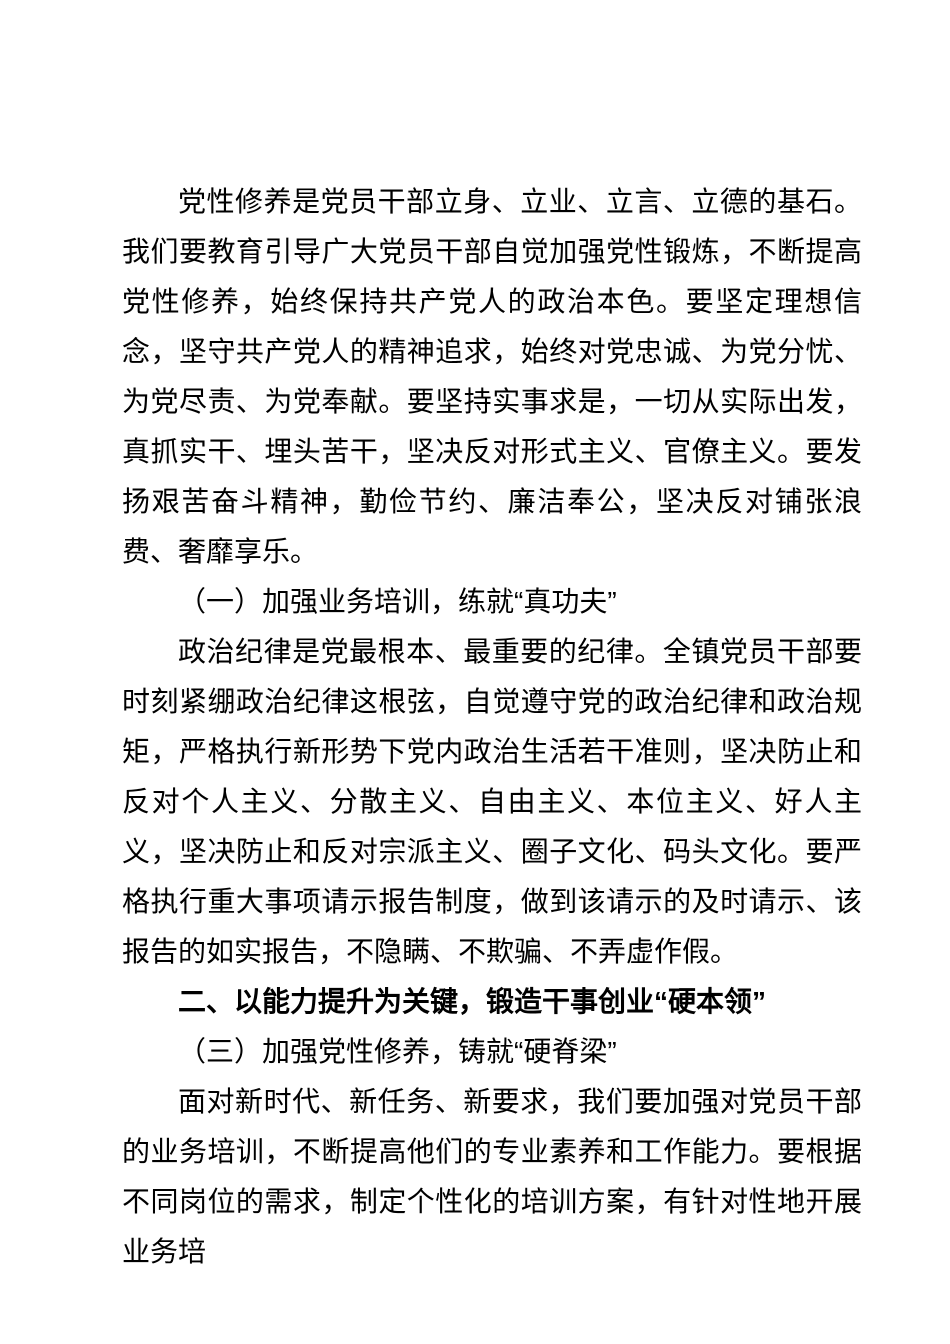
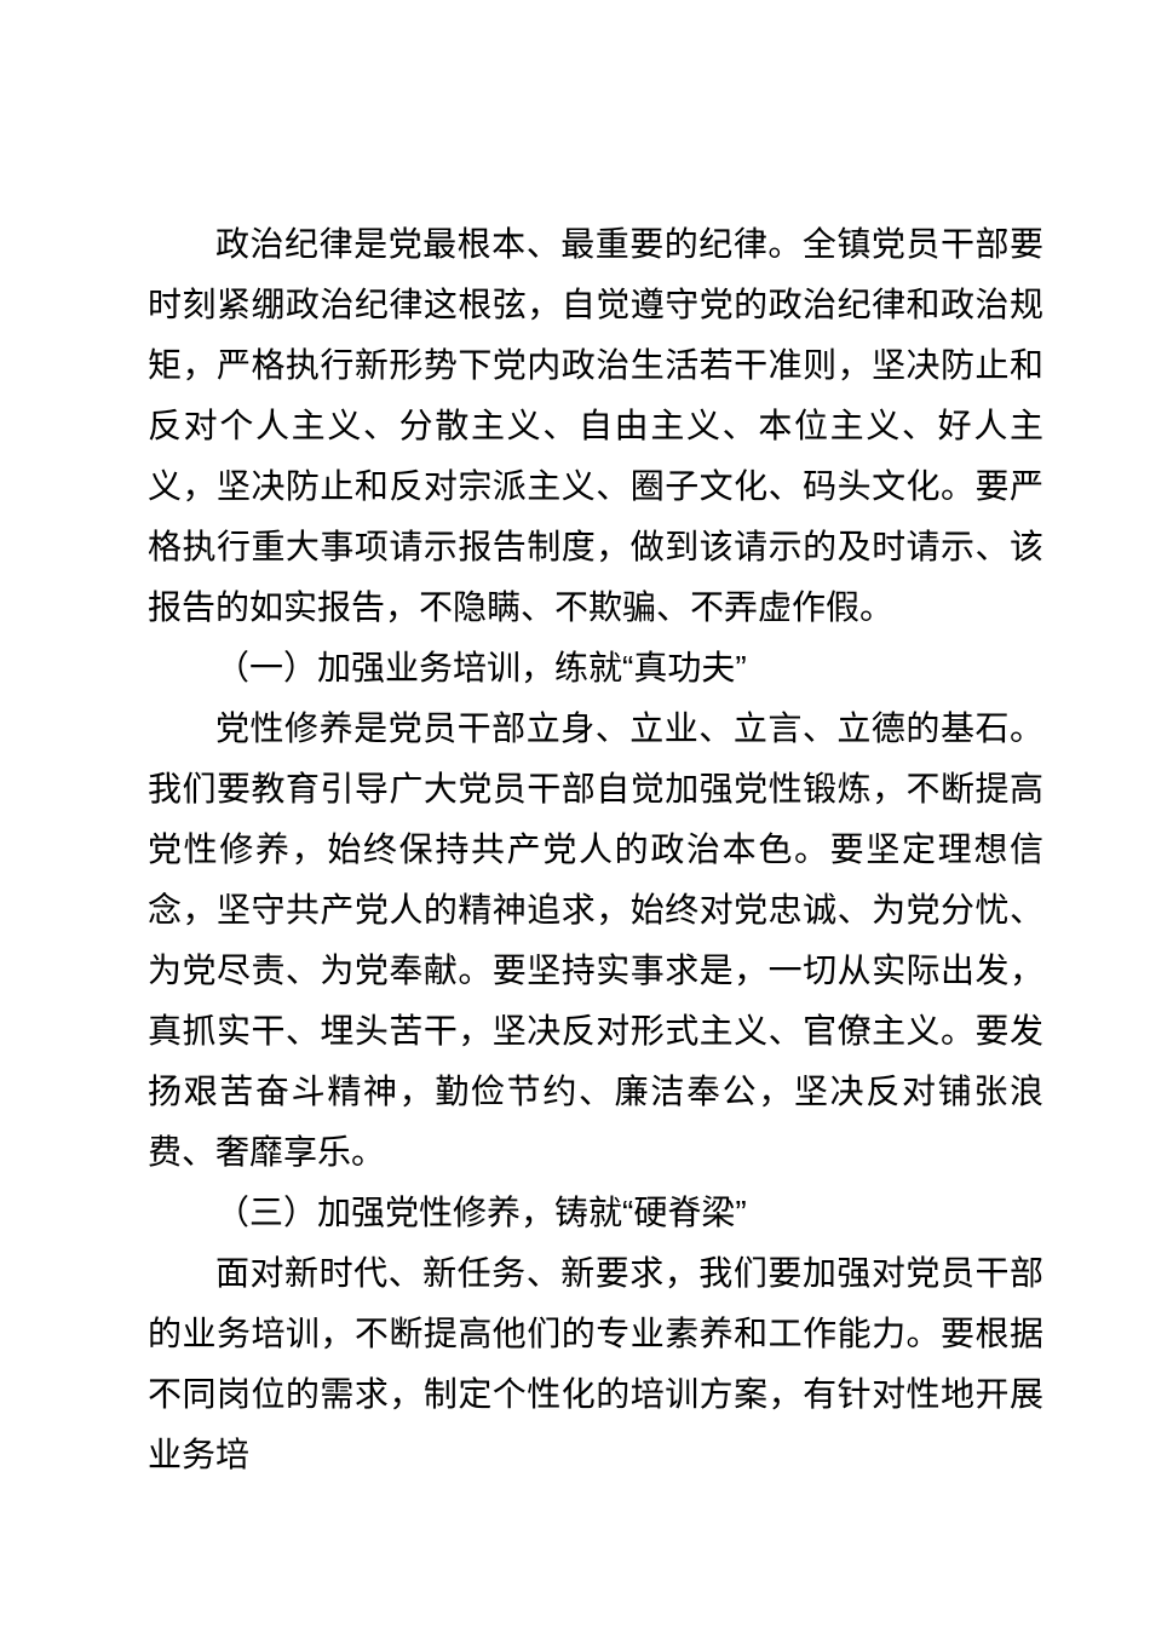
- 党性修养是党员干部立身、立业、立言、立德的基石。我们要教育引导广大党员干部自觉加强党性锻炼，不断提高党性修养，始终保持共产党人的政治本色。要坚定理想信念，坚守共产党人的精神追求，始终对党忠诚、为党分忧、为党尽责、为党奉献。要坚持实事求是，一切从实际出发，真抓实干、埋头苦干，坚决反对形式主义、官僚主义。要发扬艰苦奋斗精神，勤俭节约、廉洁奉公，坚决反对铺张浪费、奢靡享乐。
+ 政治纪律是党最根本、最重要的纪律。全镇党员干部要时刻紧绷政治纪律这根弦，自觉遵守党的政治纪律和政治规矩，严格执行新形势下党内政治生活若干准则，坚决防止和反对个人主义、分散主义、自由主义、本位主义、好人主义，坚决防止和反对宗派主义、圈子文化、码头文化。要严格执行重大事项请示报告制度，做到该请示的及时请示、该报告的如实报告，不隐瞒、不欺骗、不弄虚作假。
  （一）加强业务培训，练就“真功夫”
- 政治纪律是党最根本、最重要的纪律。全镇党员干部要时刻紧绷政治纪律这根弦，自觉遵守党的政治纪律和政治规矩，严格执行新形势下党内政治生活若干准则，坚决防止和反对个人主义、分散主义、自由主义、本位主义、好人主义，坚决防止和反对宗派主义、圈子文化、码头文化。要严格执行重大事项请示报告制度，做到该请示的及时请示、该报告的如实报告，不隐瞒、不欺骗、不弄虚作假。
+ 党性修养是党员干部立身、立业、立言、立德的基石。我们要教育引导广大党员干部自觉加强党性锻炼，不断提高党性修养，始终保持共产党人的政治本色。要坚定理想信念，坚守共产党人的精神追求，始终对党忠诚、为党分忧、为党尽责、为党奉献。要坚持实事求是，一切从实际出发，真抓实干、埋头苦干，坚决反对形式主义、官僚主义。要发扬艰苦奋斗精神，勤俭节约、廉洁奉公，坚决反对铺张浪费、奢靡享乐。
- 二、以能力提升为关键，锻造干事创业“硬本领”
  （三）加强党性修养，铸就“硬脊梁”
  面对新时代、新任务、新要求，我们要加强对党员干部的业务培训，不断提高他们的专业素养和工作能力。要根据不同岗位的需求，制定个性化的培训方案，有针对性地开展业务培
